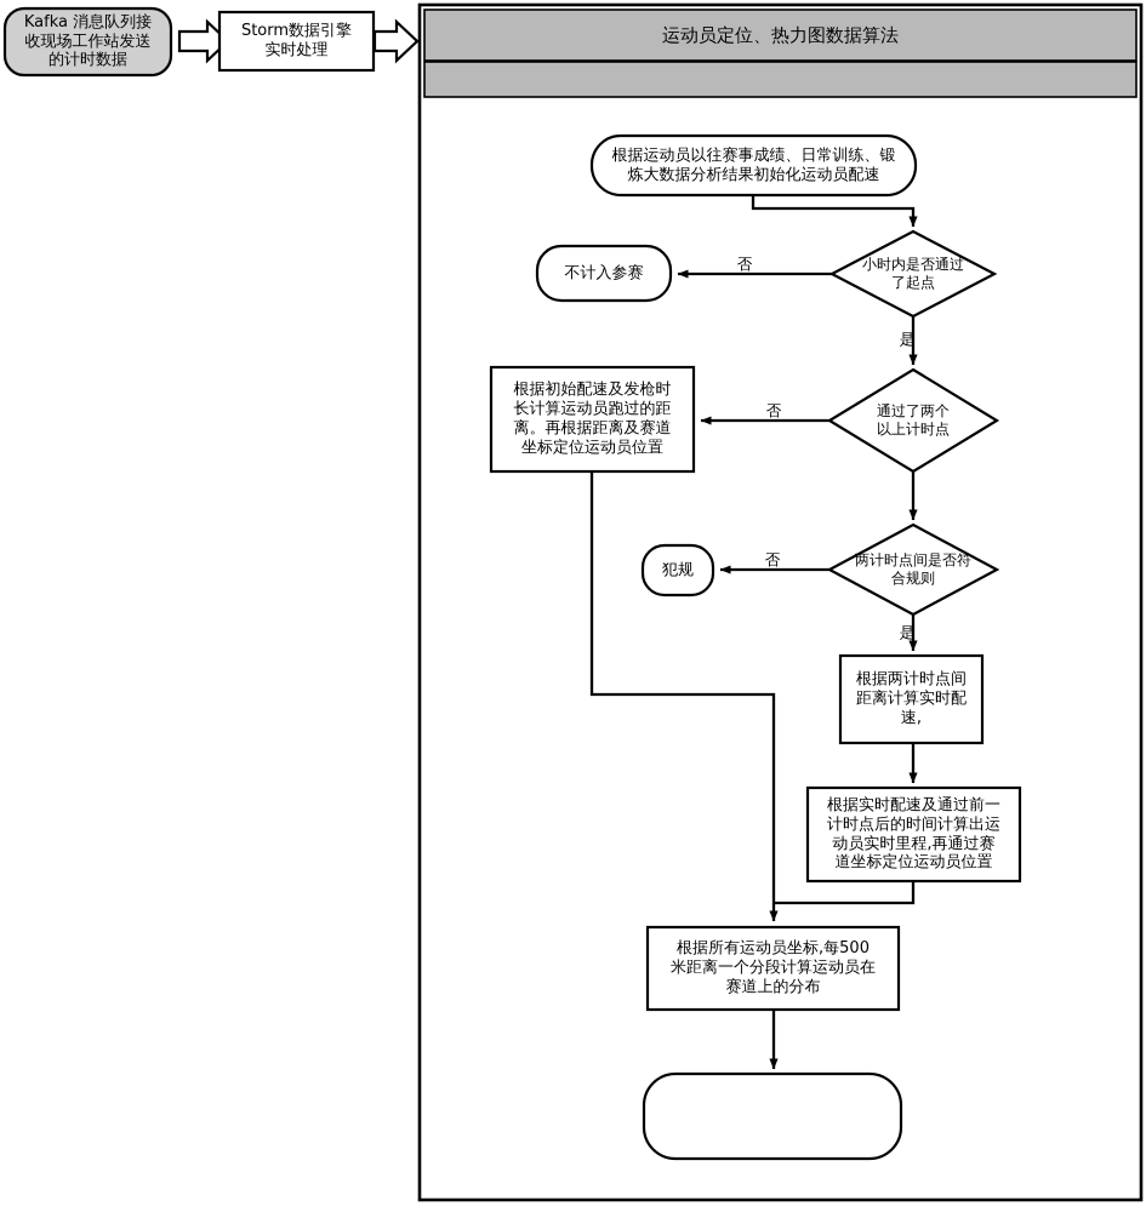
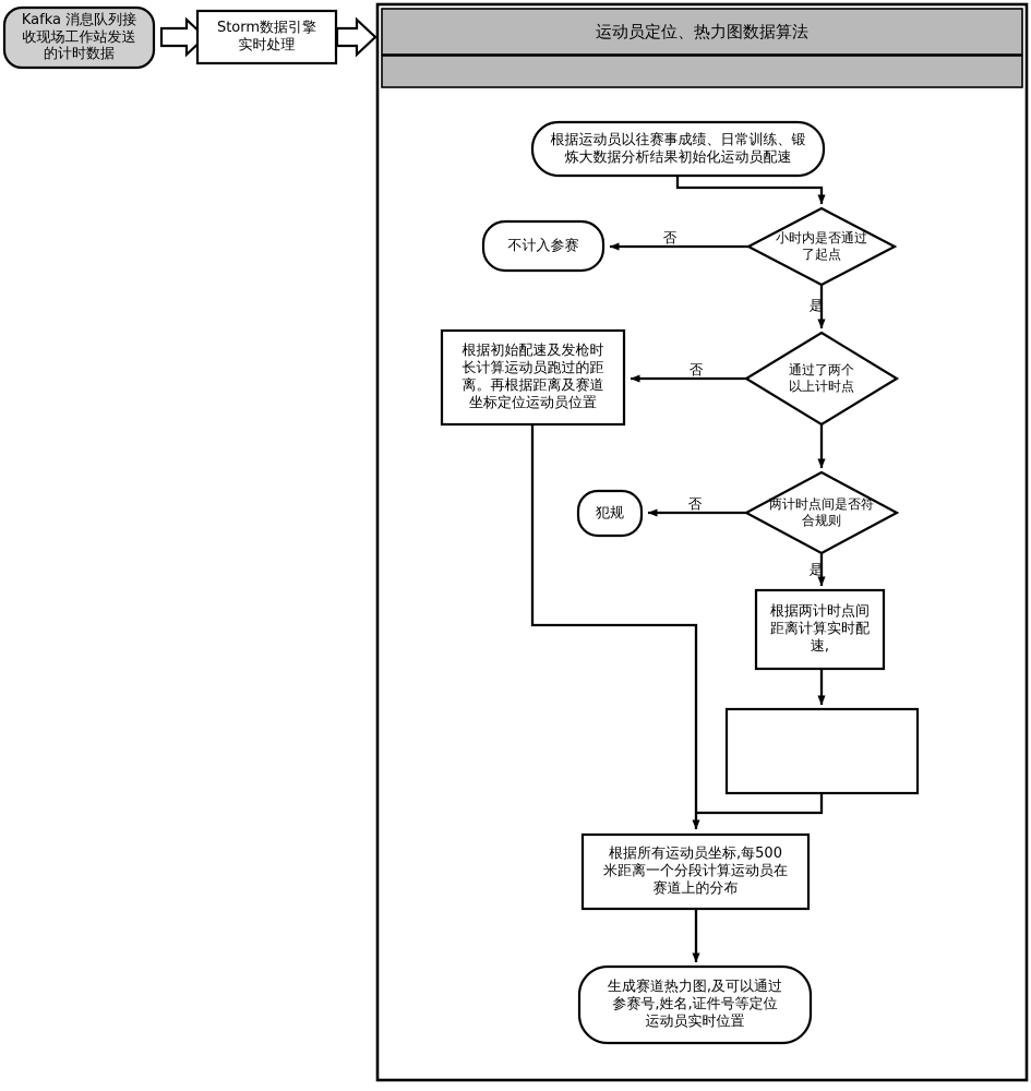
  Kafka 消息队列接
  收现场工作站发送
  的计时数据
  Storm数据引擎
  实时处理
  运动员定位、热力图数据算法
  根据运动员以往赛事成绩、日常训练、锻
  炼大数据分析结果初始化运动员配速
  小时内是否通过
  了起点
  不计入参赛
  通过了两个
  以上计时点
  根据初始配速及发枪时
  长计算运动员跑过的距
  离。再根据距离及赛道
  坐标定位运动员位置
  两计时点间是否符
  合规则
  犯规
  根据两计时点间
  距离计算实时配
  速,
- 根据实时配速及通过前一
- 计时点后的时间计算出运
- 动员实时里程,再通过赛
- 道坐标定位运动员位置
  根据所有运动员坐标,每500
  米距离一个分段计算运动员在
  赛道上的分布
+ 生成赛道热力图,及可以通过
+ 参赛号,姓名,证件号等定位
+ 运动员实时位置
  否
  是
  否
  否
  是
